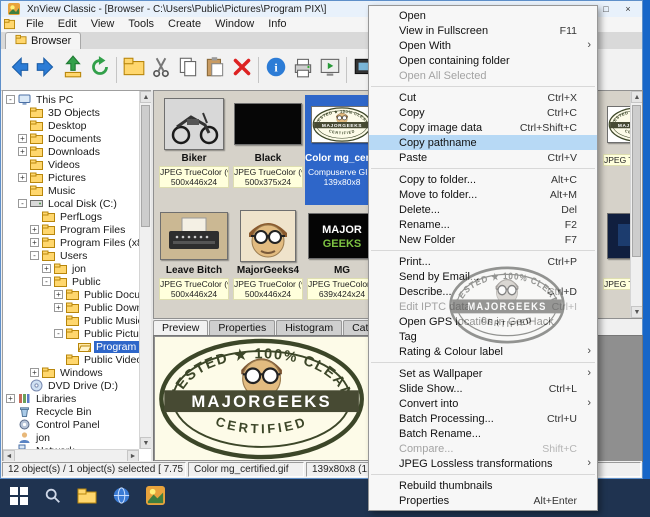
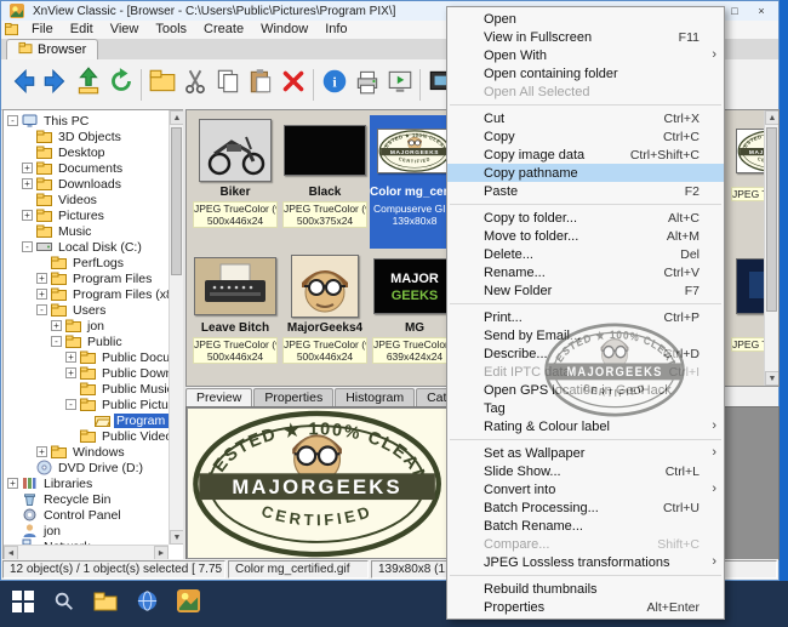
  XnView Classic - [Browser - C:\Users\Public\Pictures\Program PIX\]
  □
  ×
  File
  Edit
  View
  Tools
  Create
  Window
  Info
  Browser
  i
  -
  This PC
  3D Objects
  Desktop
  +
  Documents
  +
  Downloads
  Videos
  +
  Pictures
  Music
  -
  Local Disk (C:)
  PerfLogs
  +
  Program Files
  +
  Program Files (x
  -
  Users
  +
  jon
  -
  Public
  +
  Public Docu
  +
  Public Musi
  -
  Public Pictu
  Program
  Public Vide
  +
  Windows
  DVD Drive (D:)
  +
  Libraries
  Recycle Bin
  Control Panel
  jon
  Biker
  JPEG TrueColor (
  500x446x24
  Black
  JPEG TrueColor (
  500x375x24
  139x80x8
  Leave Bitch
  JPEG TrueColor (
  500x446x24
  MajorGeeks4
  JPEG TrueColor (
  500x446x24
  MAJOR
  GEEKS
  MG
  639x424x24
  Preview
  Properties
  Histogram
  12 object(s) / 1 object(s) selected [ 7.75
  Color mg_certified.gif
  139x80x8 (1
  Open
  View in Fullscreen
  F11
  Open With
  ›
  Open containing folder
  Open All Selected
  Cut
  Ctrl+X
  Copy
  Ctrl+C
  Copy image data
  Ctrl+Shift+C
  Copy pathname
  Paste
- Ctrl+V
+ F2
  Copy to folder...
  Alt+C
  Move to folder...
  Alt+M
  Delete...
  Del
  Rename...
- F2
+ Ctrl+V
  New Folder
  F7
  Print...
  Ctrl+P
  Send by Email...
  Describe...
  Ctrl+D
  Edit IPTC data...
  Ctrl+I
  Open GPS location in GeoHack
  Tag
  Rating & Colour label
  ›
  Set as Wallpaper
  ›
  Slide Show...
  Ctrl+L
  Convert into
  ›
  Batch Processing...
  Ctrl+U
  Batch Rename...
  Compare...
  Shift+C
  JPEG Lossless transformations
  ›
  Rebuild thumbnails
  Properties
  Alt+Enter
